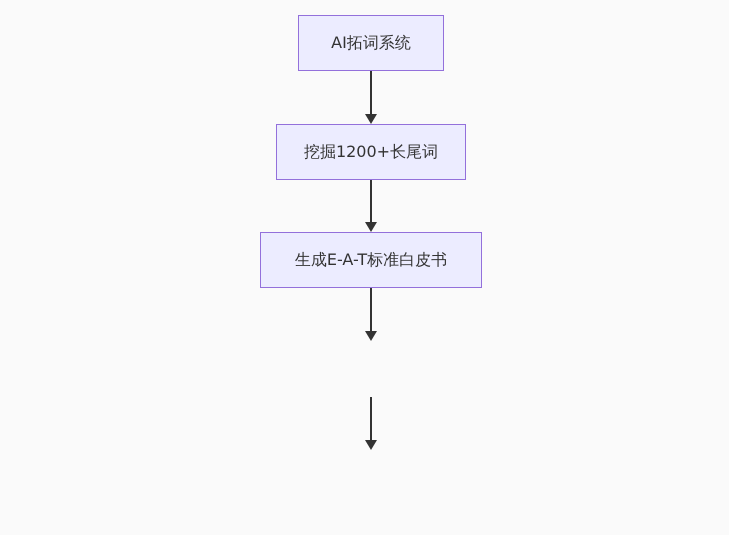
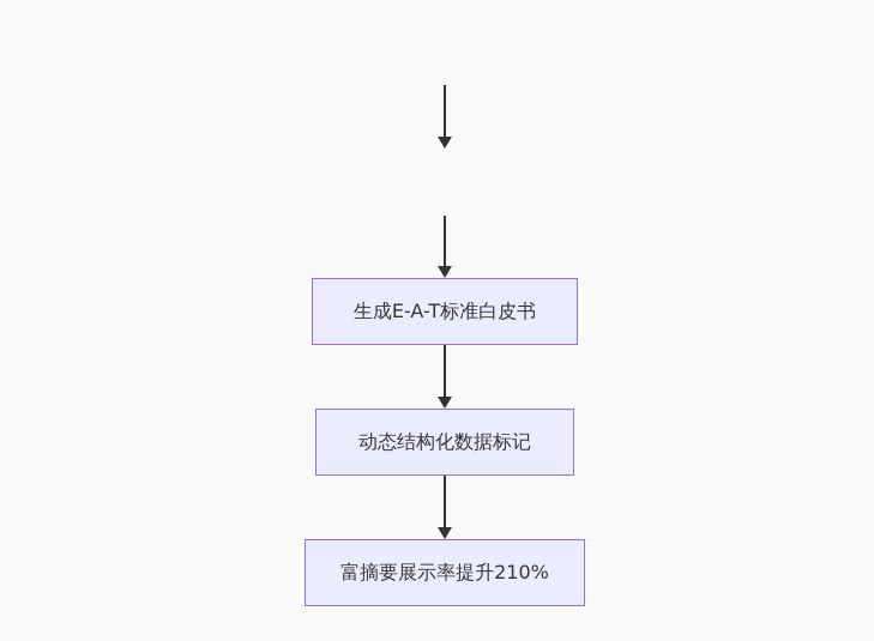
- AI拓词系统
- 挖掘1200+长尾词
  生成E-A-T标准白皮书
+ 动态结构化数据标记
+ 富摘要展示率提升210%
